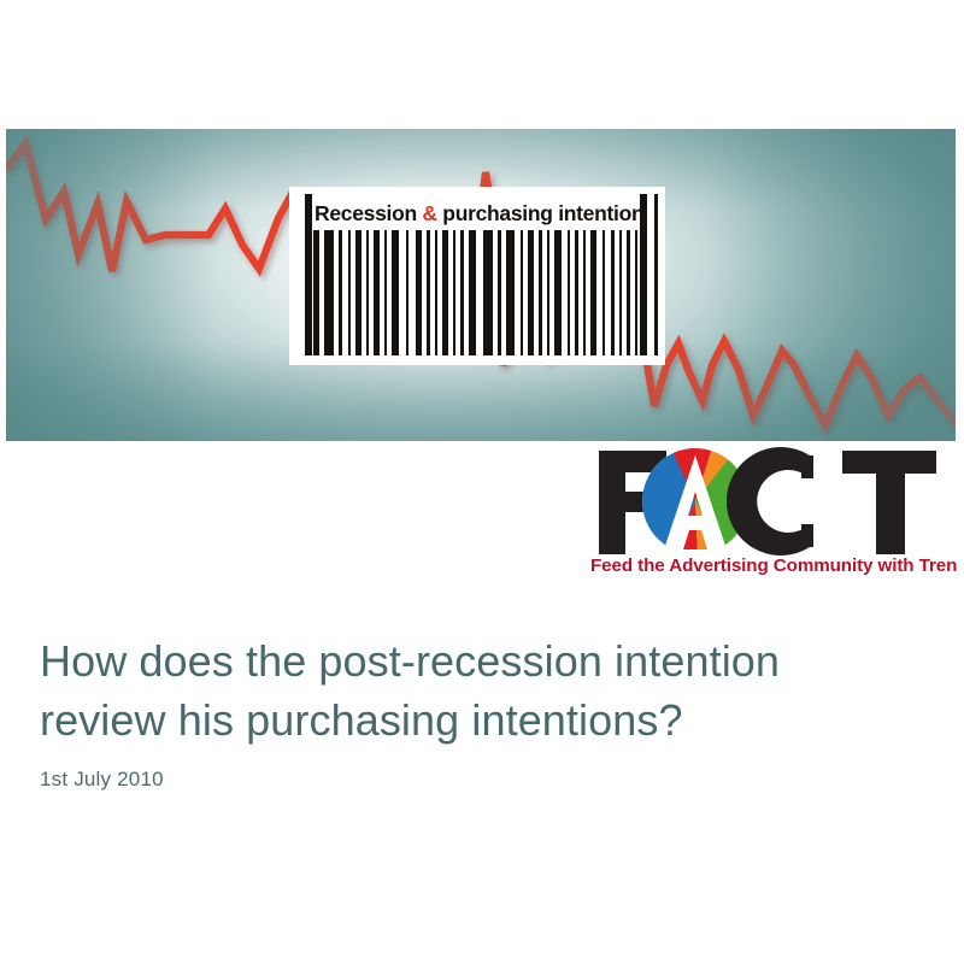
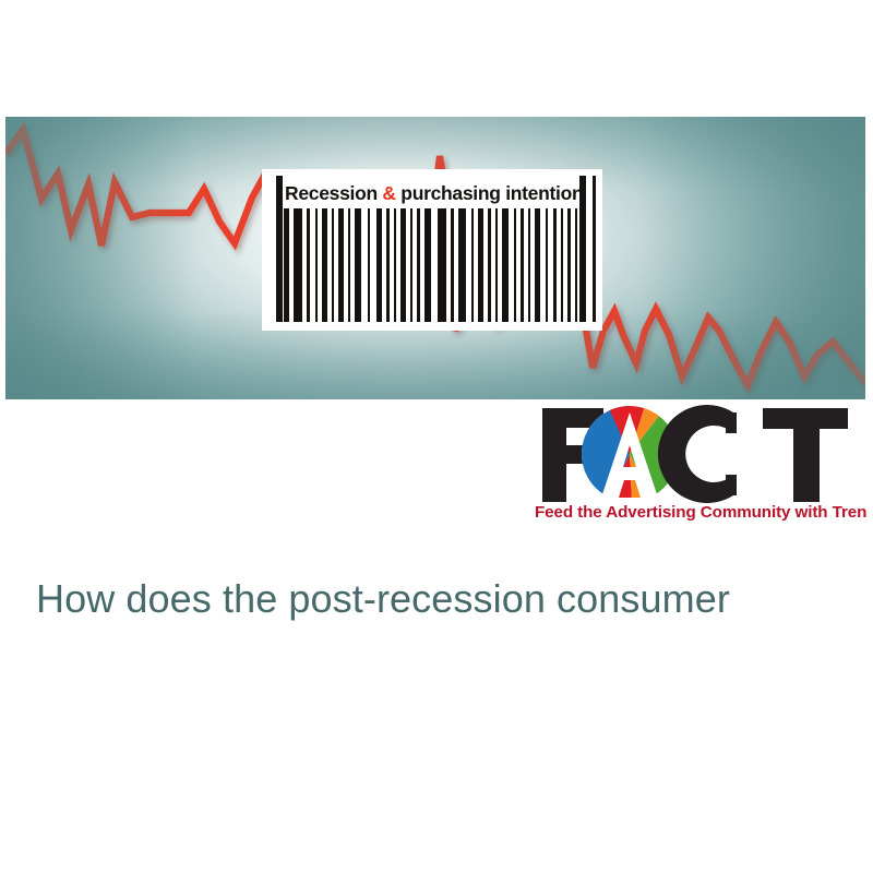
  Recession & purchasing intention
  Feed the Advertising Community with Tren
- How does the post-recession intention
+ How does the post-recession consumer
- review his purchasing intentions?
- 1st July 2010
